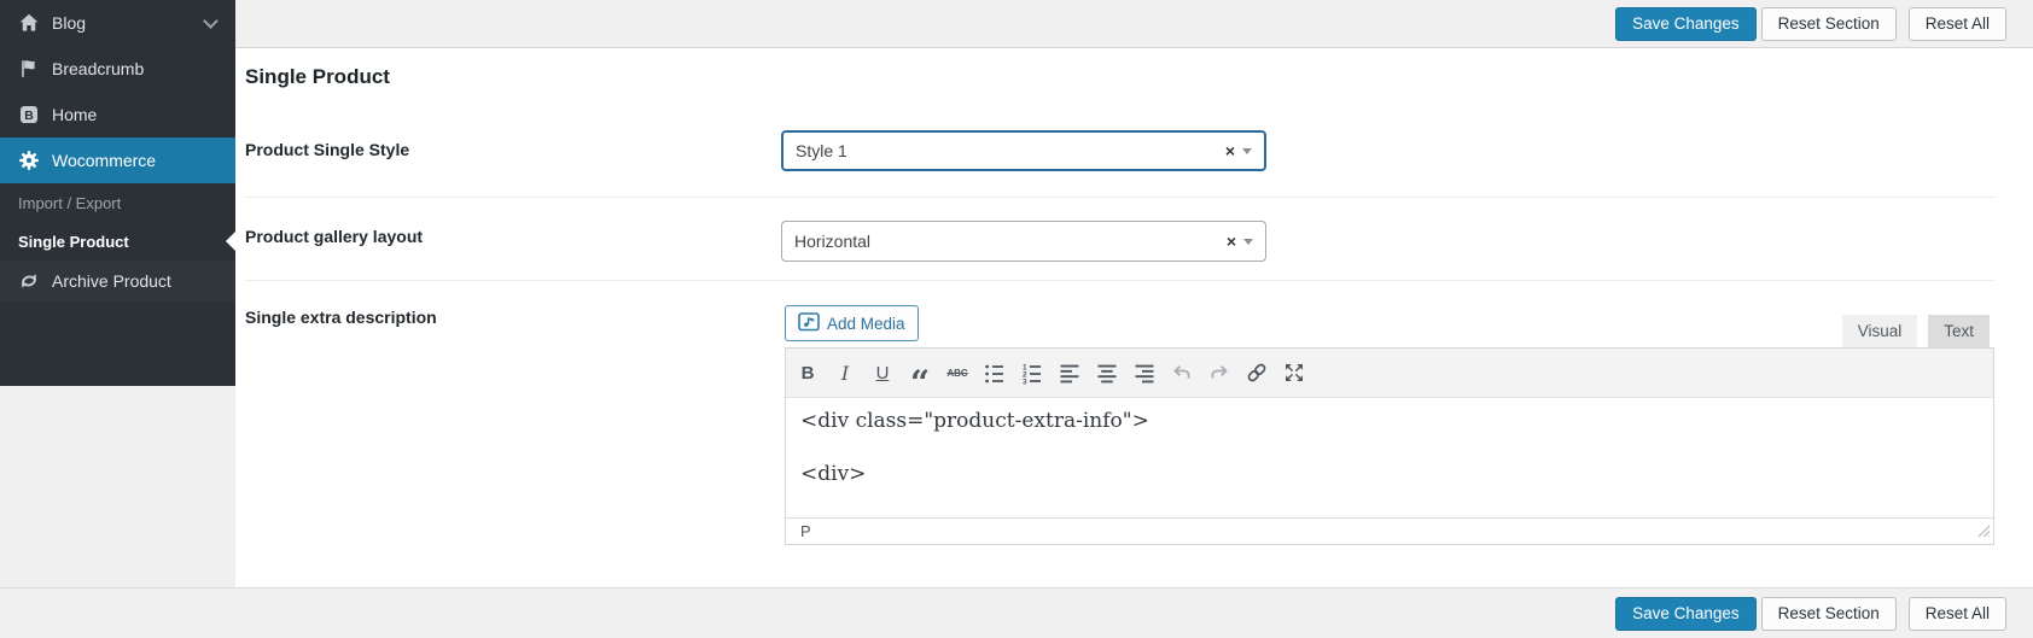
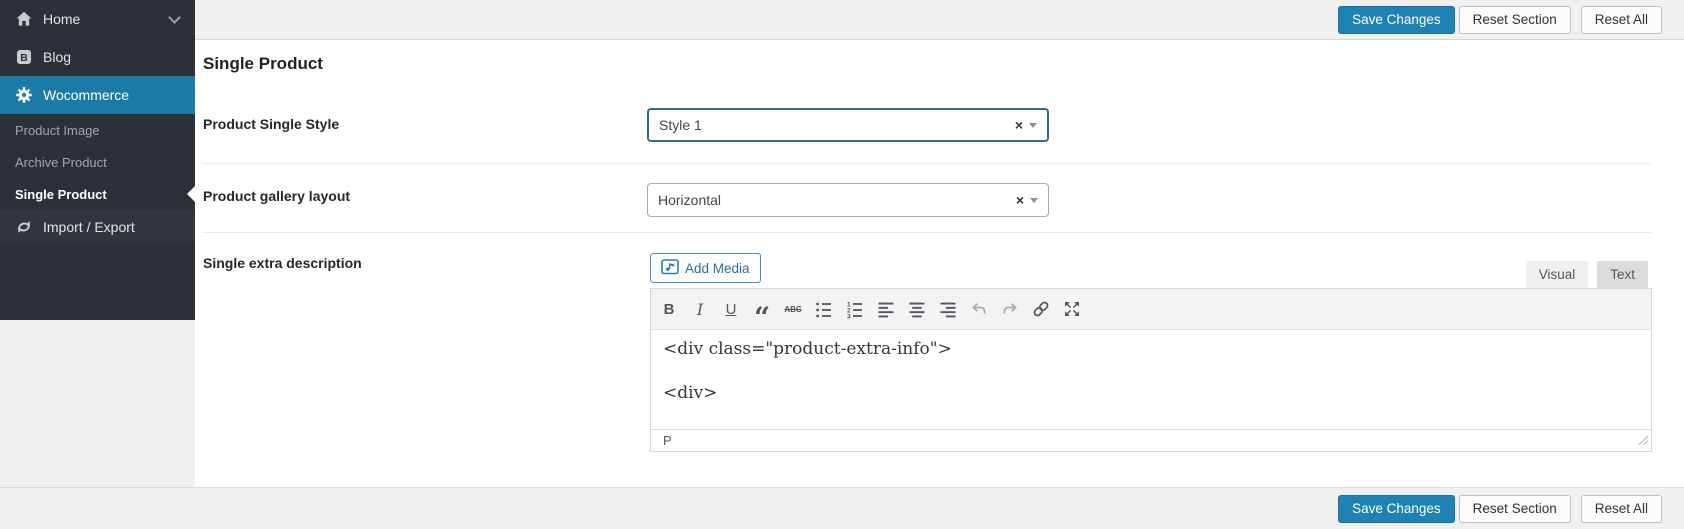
- Blog
+ Home
- Breadcrumb
  B
- Home
+ Blog
  Wocommerce
+ Product Image
- Import / Export
+ Archive Product
  Single Product
- Archive Product
+ Import / Export
  Save Changes
  Reset Section
  Reset All
  Single Product
  Product Single Style
  Style 1
  ×
  Product gallery layout
  Horizontal
  ×
  Single extra description
  Add Media
  Visual
  Text
  B
  I
  U
  “
  ABC
  <div class="product-extra-info">
  <div>
  P
  Save Changes
  Reset Section
  Reset All
